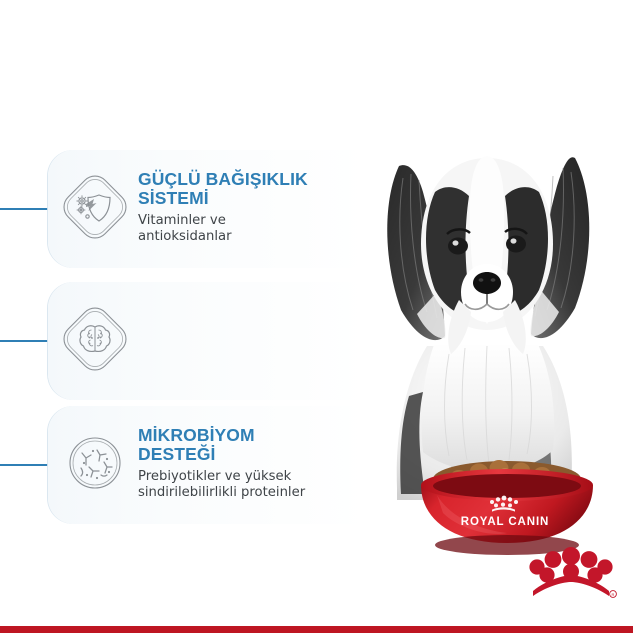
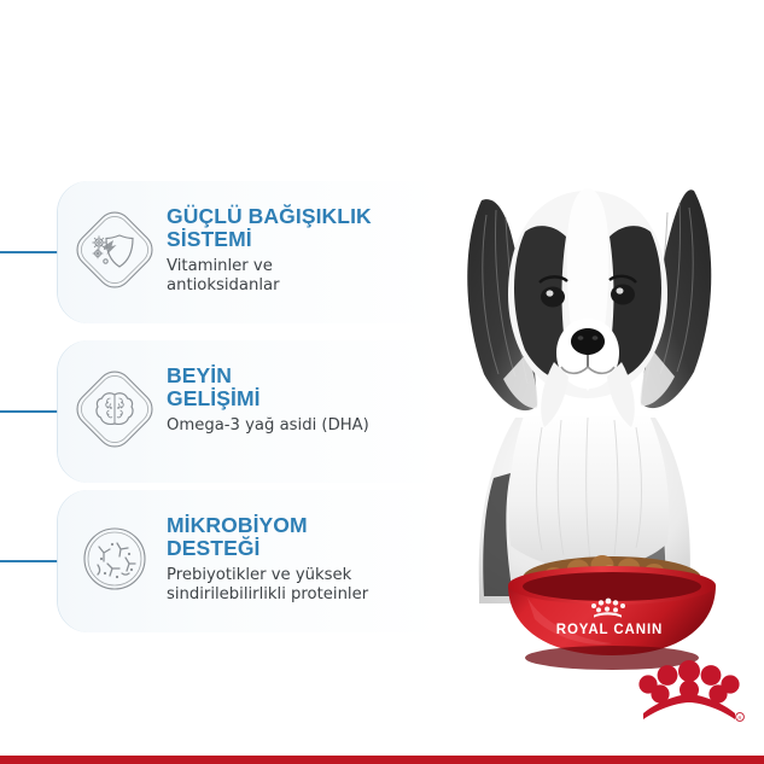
  GÜÇLÜ BAĞIŞIKLIK
  SİSTEMİ
  Vitaminler ve
  antioksidanlar
+ BEYİN
+ GELİŞİMİ
+ Omega-3 yağ asidi (DHA)
  MİKROBİYOM
  DESTEĞİ
  Prebiyotikler ve yüksek
  sindirilebilirlikli proteinler
  ROYAL CANIN
